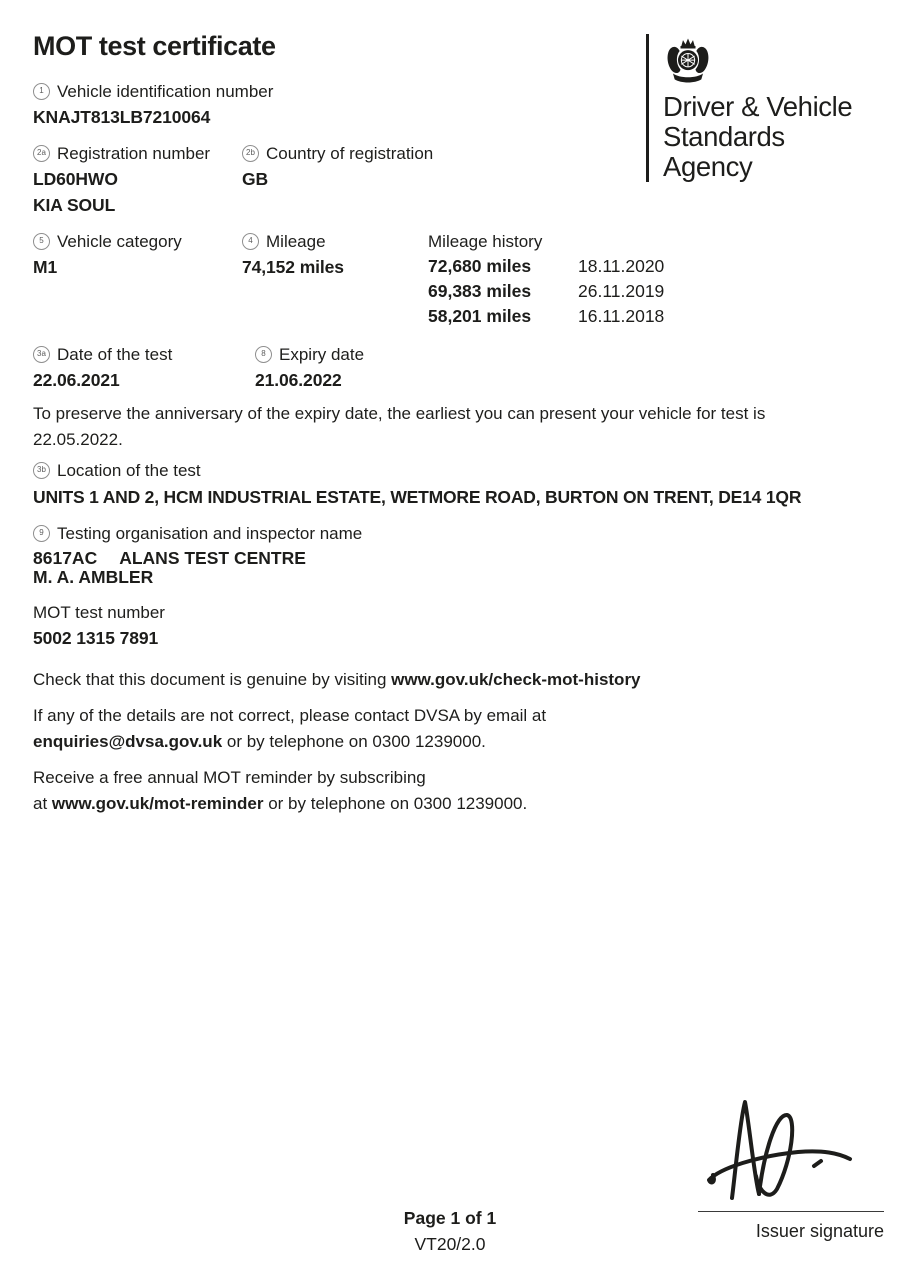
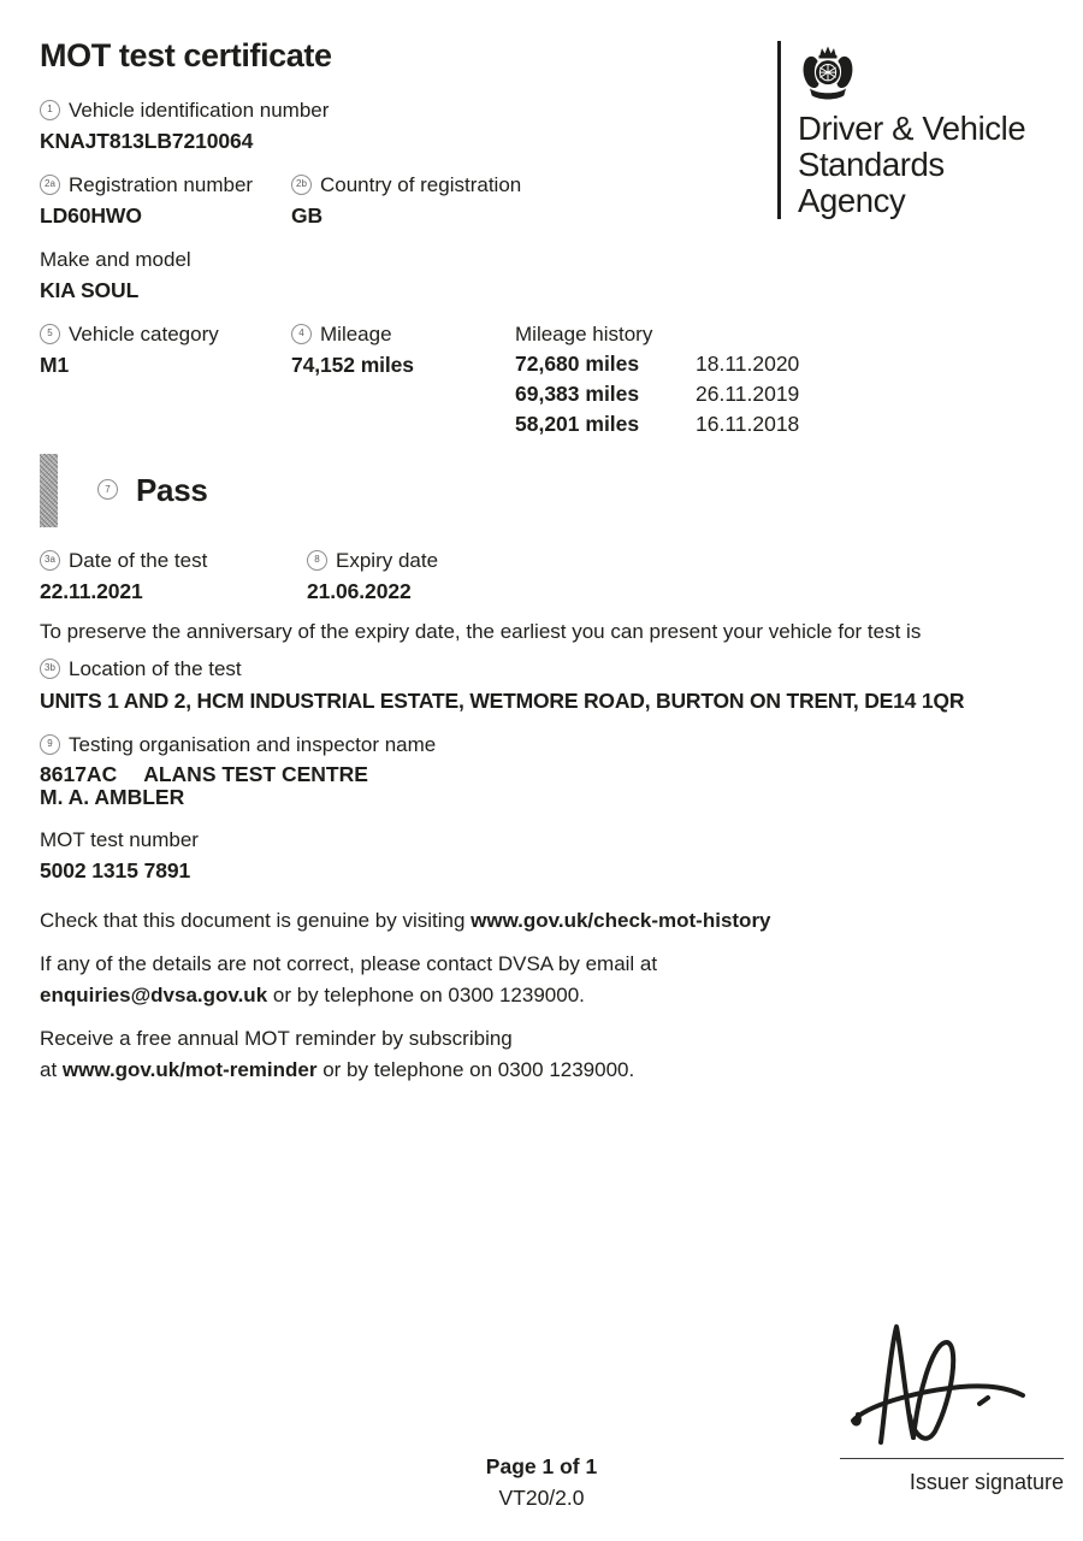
  MOT test certificate
  1
  Vehicle identification number
  KNAJT813LB7210064
  2a
  Registration number
  LD60HWO
  2b
  Country of registration
  GB
+ Make and model
  KIA SOUL
  5
  Vehicle category
  M1
  4
  Mileage
  74,152 miles
  Mileage history
  72,680 miles
  18.11.2020
  69,383 miles
  26.11.2019
  58,201 miles
  16.11.2018
+ 7
+ Pass
  3a
  Date of the test
- 22.06.2021
+ 22.11.2021
  8
  Expiry date
  21.06.2022
  To preserve the anniversary of the expiry date, the earliest you can present your vehicle for test is
- 22.05.2022.
  3b
  Location of the test
  UNITS 1 AND 2, HCM INDUSTRIAL ESTATE, WETMORE ROAD, BURTON ON TRENT, DE14 1QR
  9
  Testing organisation and inspector name
  8617AC ALANS TEST CENTRE
  M. A. AMBLER
  MOT test number
  5002 1315 7891
  Check that this document is genuine by visiting www.gov.uk/check-mot-history
  If any of the details are not correct, please contact DVSA by email at
  enquiries@dvsa.gov.uk or by telephone on 0300 1239000.
  Receive a free annual MOT reminder by subscribing
  at www.gov.uk/mot-reminder or by telephone on 0300 1239000.
  Driver & Vehicle
  Standards
  Agency
  Page 1 of 1
  VT20/2.0
  Issuer signature
